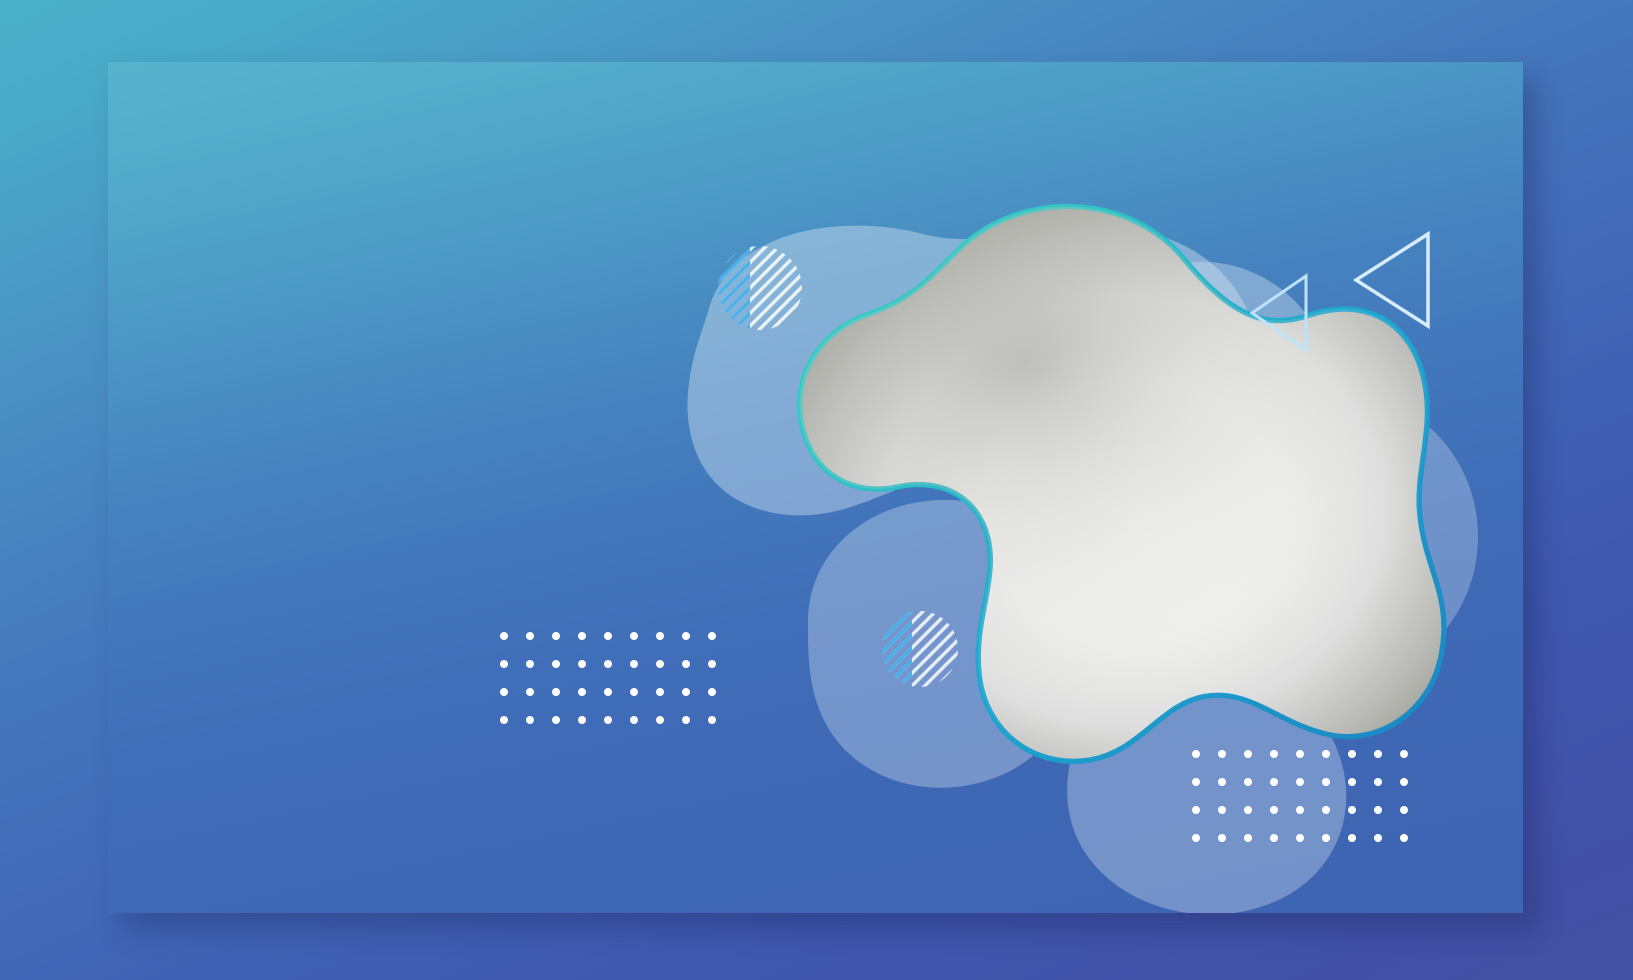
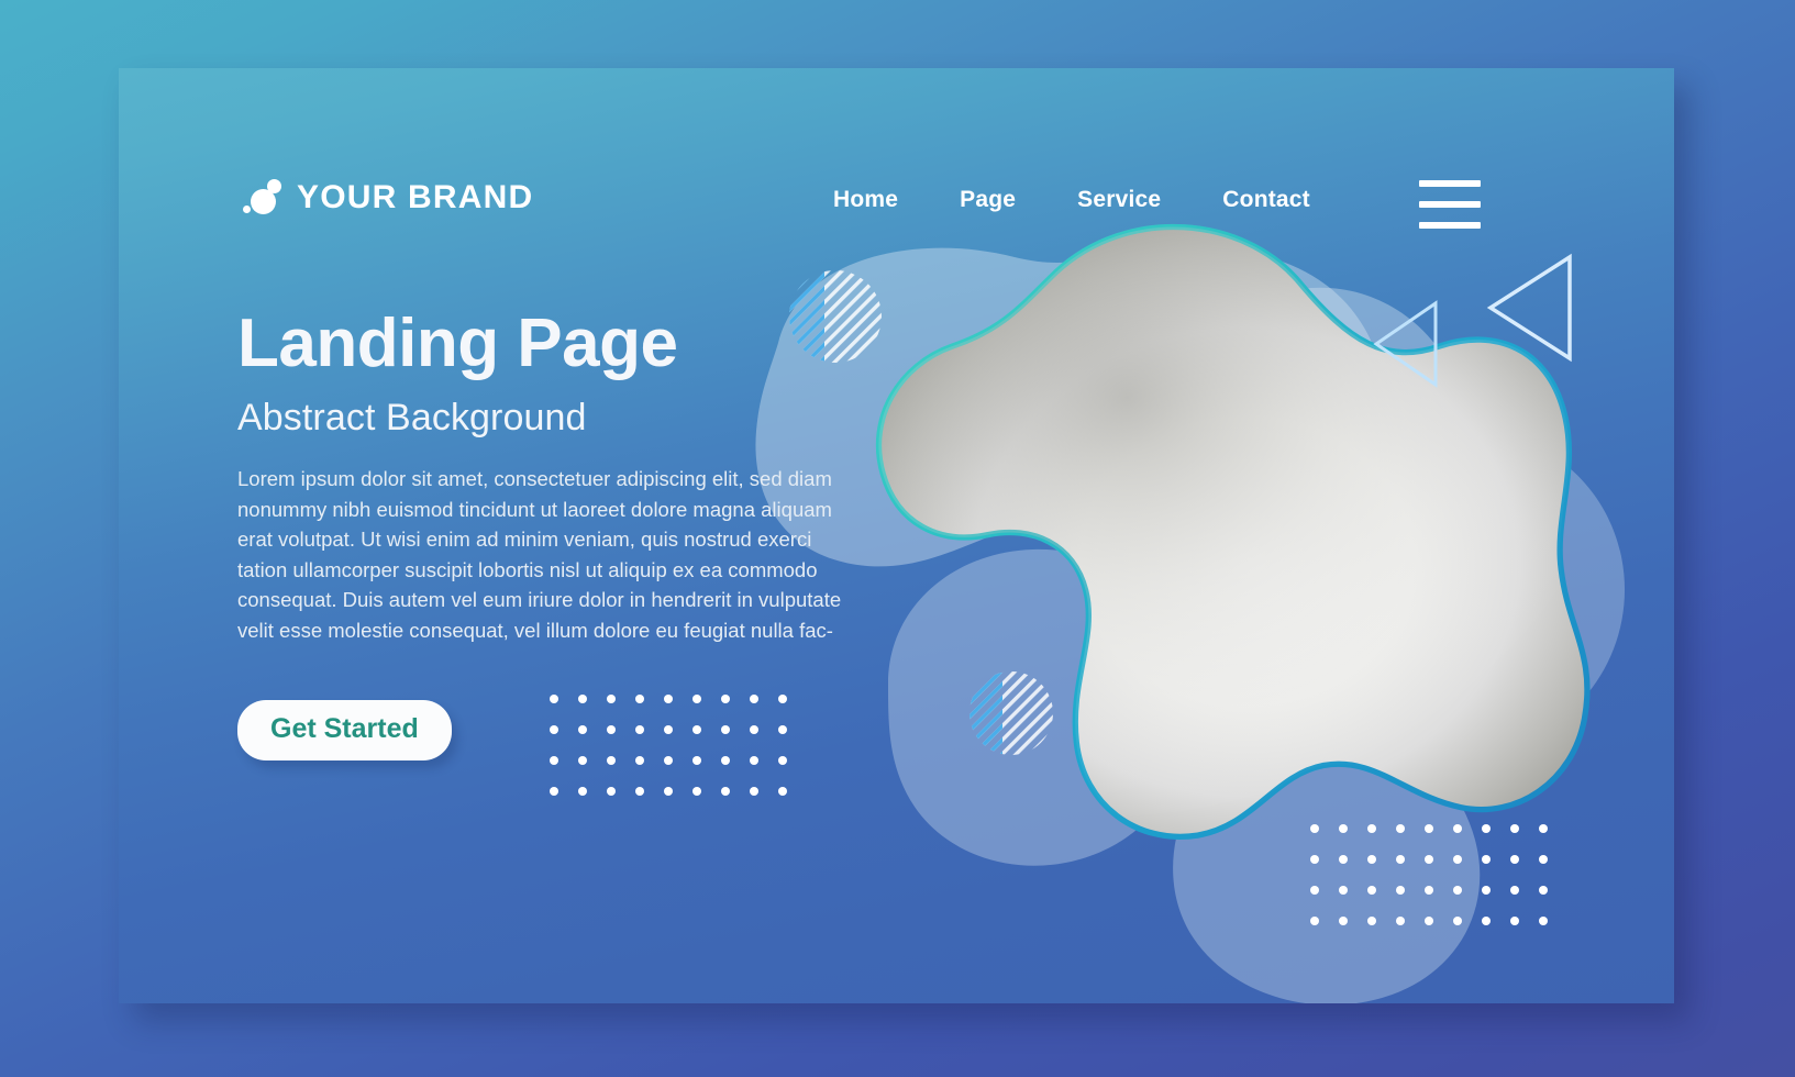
+ YOUR BRAND
+ Home
+ Page
+ Service
+ Contact
+ Landing Page
+ Abstract Background
+ Lorem ipsum dolor sit amet, consectetuer adipiscing elit, sed diam nonummy nibh euismod tincidunt ut laoreet dolore magna aliquam erat volutpat. Ut wisi enim ad minim veniam, quis nostrud exerci tation ullamcorper suscipit lobortis nisl ut aliquip ex ea commodo consequat. Duis autem vel eum iriure dolor in hendrerit in vulputate velit esse molestie consequat, vel illum dolore eu feugiat nulla fac-
+ Get Started
